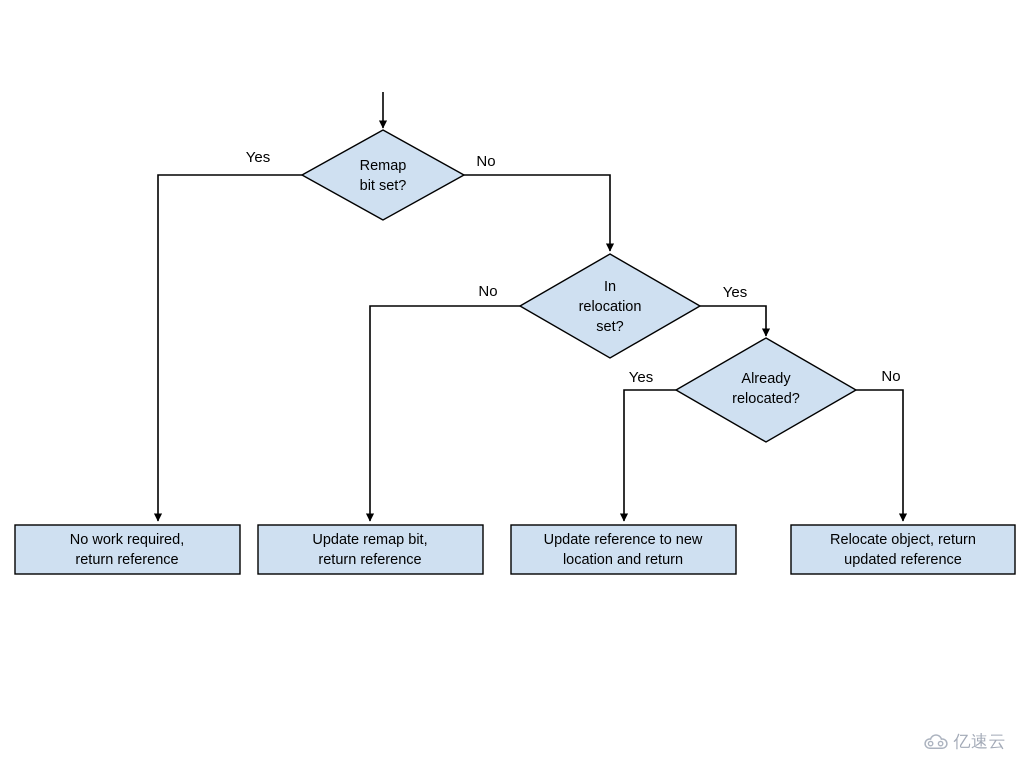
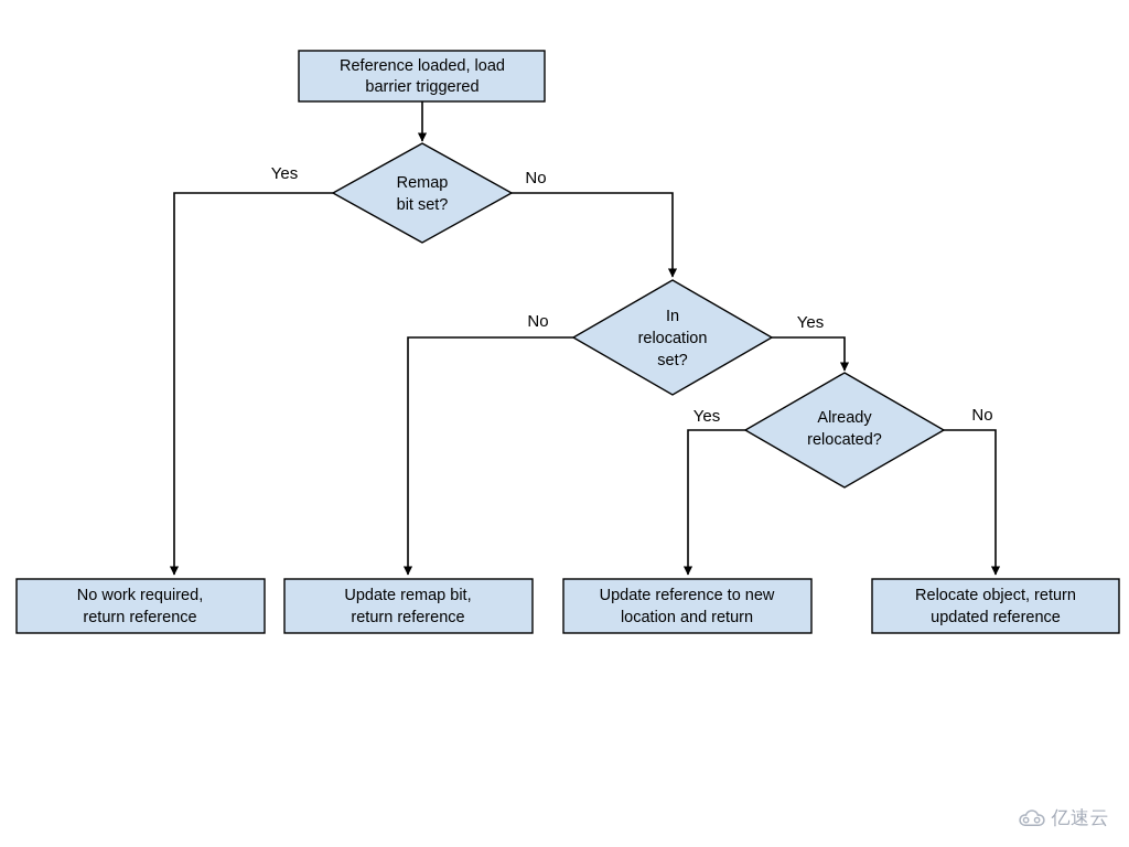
+ Reference loaded, load
+ barrier triggered
  Remap
  bit set?
  Yes
  No
  In
  relocation
  set?
  No
  Yes
  Already
  relocated?
  Yes
  No
  No work required,
  return reference
  Update remap bit,
  return reference
  Update reference to new
  location and return
  Relocate object, return
  updated reference
  亿速云
